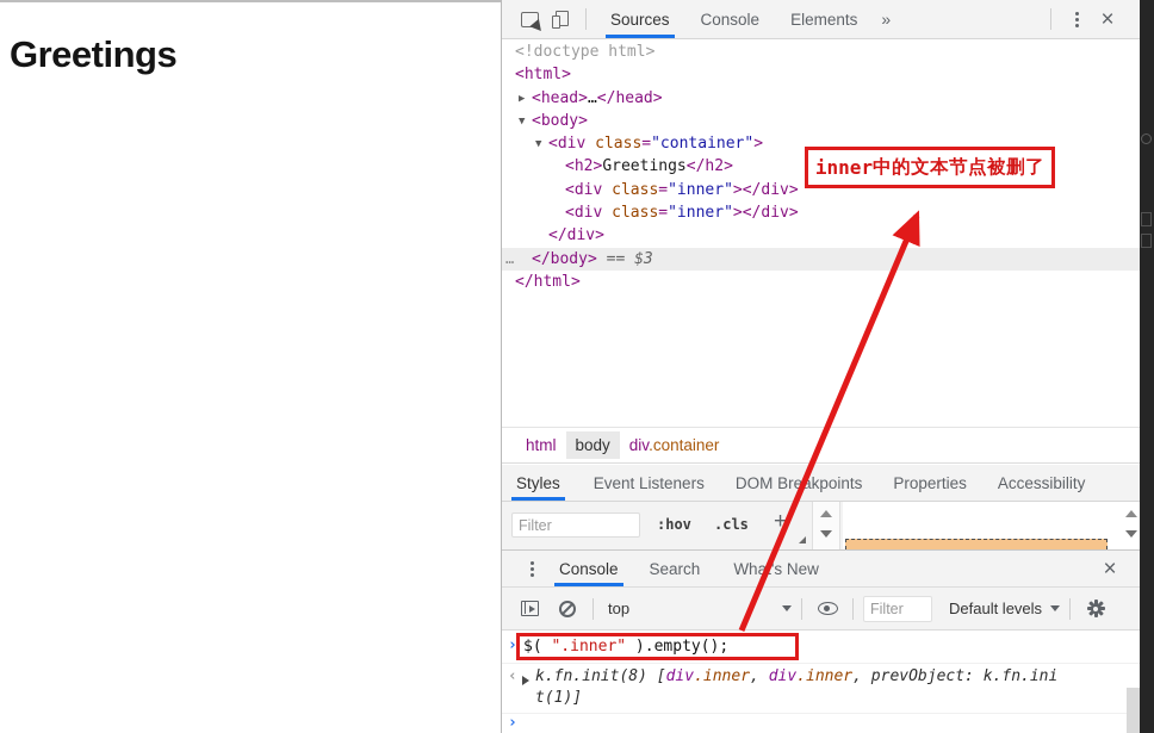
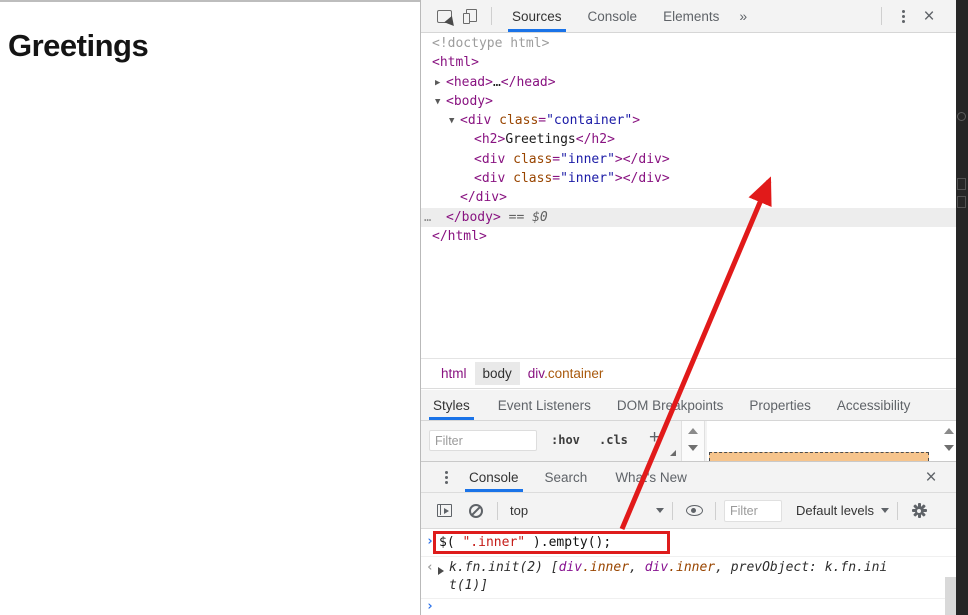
  Greetings
  Sources
  Console
  Elements
  »
  ×
  <!doctype html>
  <html>
  ▶ <head>…</head>
  ▼ <body>
  ▼ <div class="container">
  <h2>Greetings</h2>
  <div class="inner"></div>
  <div class="inner"></div>
  </div>
  …
- </body> == $3
+ </body> == $0
  </html>
  html
  body
  div.container
  Styles
  Event Listeners
  DOM Brekpoints
  Properties
  Accessibility
  Filter
  :hov
  .cls
  +
  Console
  Search
  Wha's New
  ×
  top
  Filter
  Default levels
  ›
  $( ".inner" ).empty();
  ‹
- k.fn.init(8) [div.inner, div.inner, prevObject: k.fn.init(1)]
+ k.fn.init(2) [div.inner, div.inner, prevObject: k.fn.init(1)]
  ›
- inner
- 中的文本节点被删了
